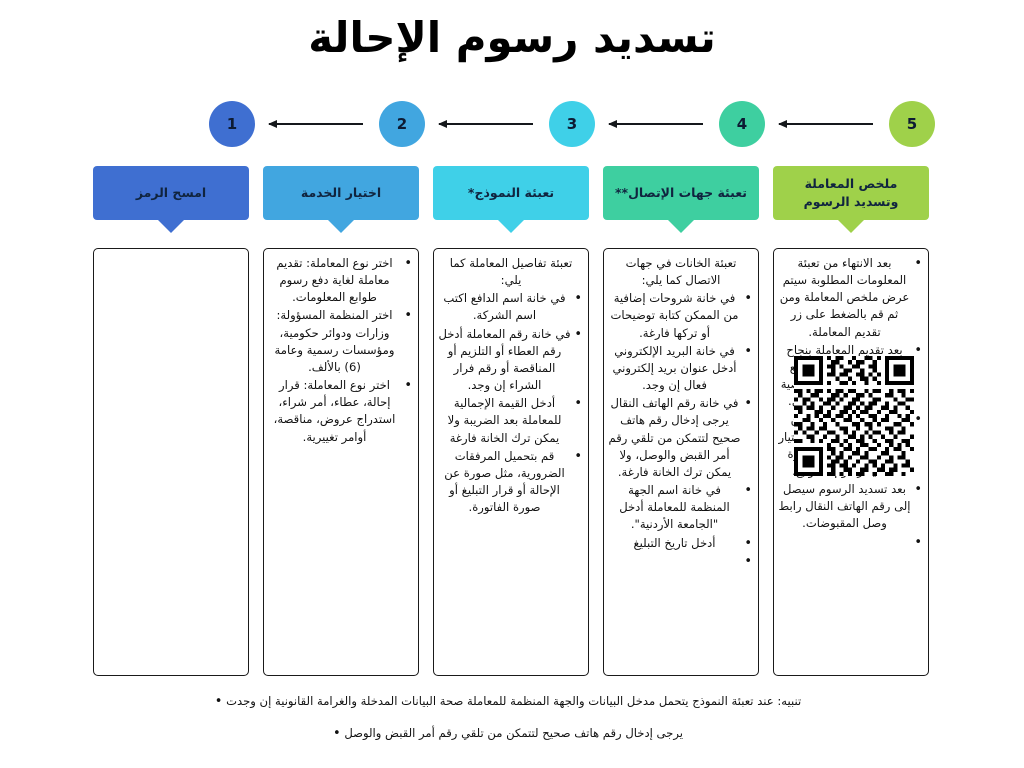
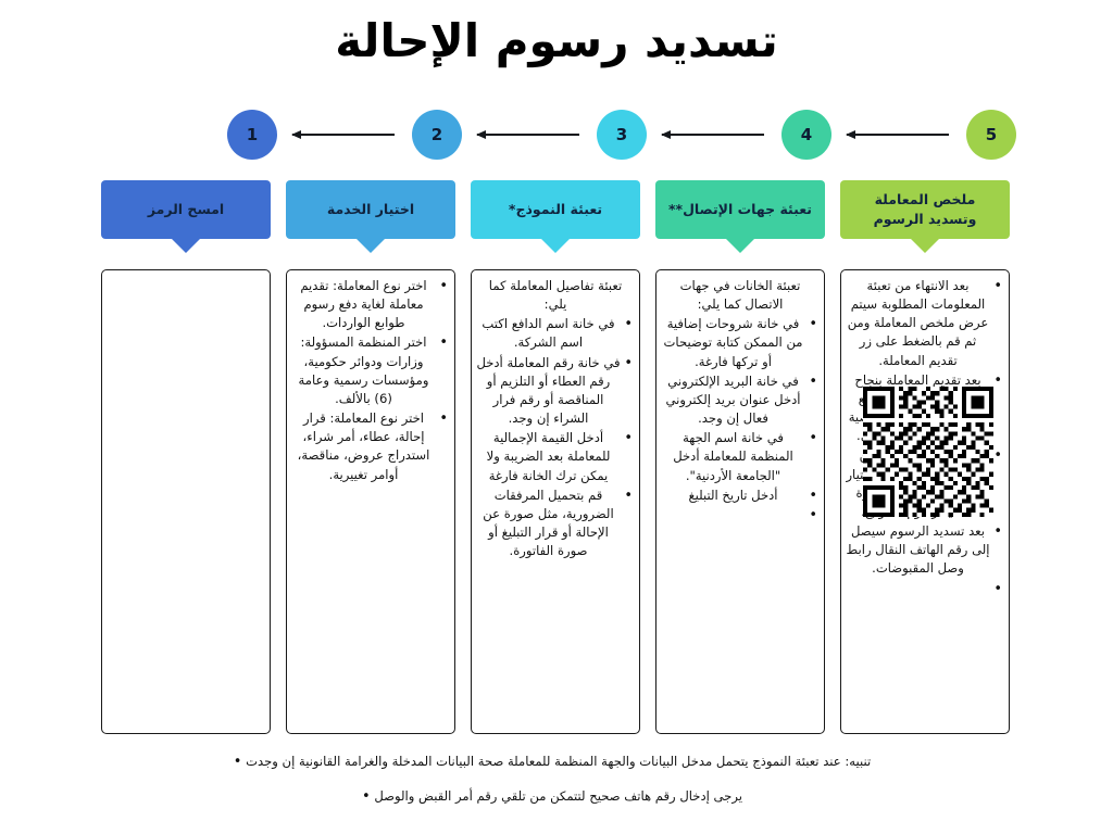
  تسديد رسوم الإحالة
  5
  4
  3
  2
  1
  ملخص المعاملة وتسديد الرسوم
  تعبئة جهات الإتصال**
  تعبئة النموذج*
  اختيار الخدمة
  امسح الرمز
  بعد الانتهاء من تعبئة المعلومات المطلوبة سيتم عرض ملخص المعاملة ومن ثم قم بالضغط على زر تقديم المعاملة.
  بعد تسديد الرسوم سيصل إلى رقم الهاتف النقال رابط وصل المقبوضات.
  تعبئة الخانات في جهات الاتصال كما يلي:
  في خانة شروحات إضافية من الممكن كتابة توضيحات أو تركها فارغة.
  في خانة البريد الإلكتروني أدخل عنوان بريد إلكتروني فعال إن وجد.
- في خانة رقم الهاتف النقال يرجى إدخال رقم هاتف صحيح لتتمكن من تلقي رقم أمر القبض والوصل، ولا يمكن ترك الخانة فارغة.
  في خانة اسم الجهة المنظمة للمعاملة أدخل "الجامعة الأردنية".
  أدخل تاريخ التبليغ
  تعبئة تفاصيل المعاملة كما يلي:
  في خانة اسم الدافع اكتب اسم الشركة.
  في خانة رقم المعاملة أدخل رقم العطاء أو التلزيم أو المناقصة أو رقم فرار الشراء إن وجد.
  أدخل القيمة الإجمالية للمعاملة بعد الضريبة ولا يمكن ترك الخانة فارغة
  قم بتحميل المرفقات الضرورية، مثل صورة عن الإحالة أو قرار التبليغ أو صورة الفاتورة.
- اختر نوع المعاملة: تقديم معاملة لغاية دفع رسوم طوابع المعلومات.
+ اختر نوع المعاملة: تقديم معاملة لغاية دفع رسوم طوابع الواردات.
  اختر المنظمة المسؤولة: وزارات ودوائر حكومية، ومؤسسات رسمية وعامة (6) بالألف.
  اختر نوع المعاملة: قرار إحالة، عطاء، أمر شراء، استدراج عروض، مناقصة، أوامر تغييرية.
  تنبيه: عند تعبئة النموذج يتحمل مدخل البيانات والجهة المنظمة للمعاملة صحة البيانات المدخلة والغرامة القانونية إن وجدت •
  يرجى إدخال رقم هاتف صحيح لتتمكن من تلقي رقم أمر القبض والوصل •
